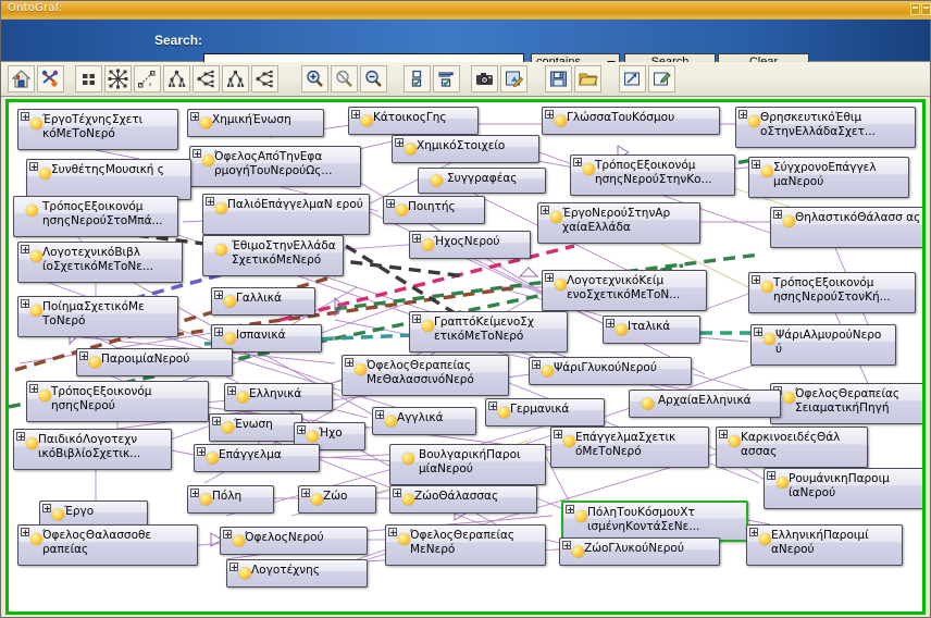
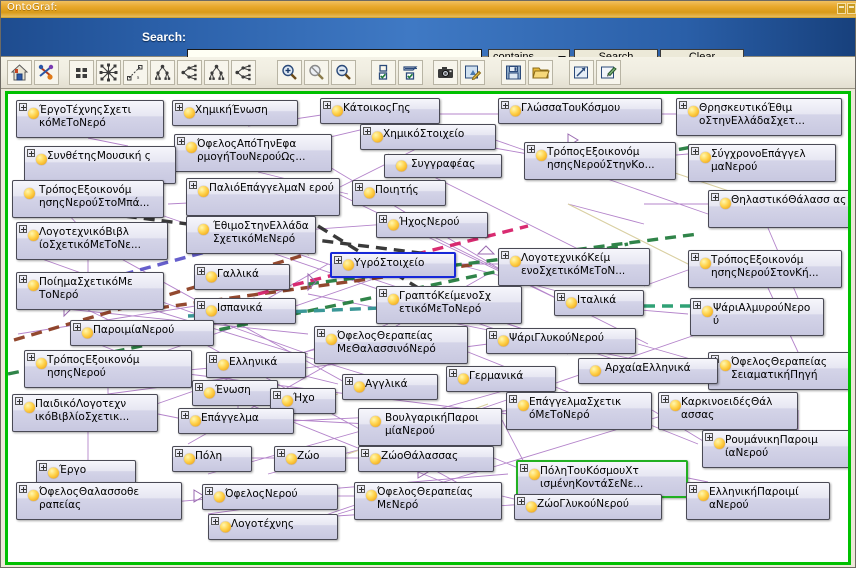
  OntoGraf:
  Search:
  ΈργοΤέχνηςΣχετι κόΜεΤοΝερό
  ΧημικήΈνωση
  ΚάτοικοςΓης
  ΓλώσσαΤουΚόσμου
  ΘρησκευτικόΈθιμ οΣτηνΕλλάδαΣχετ...
  ΌφελοςΑπόΤηνΕφα ρμογήΤουΝερούΩς...
  ΧημικόΣτοιχείο
  ΣύγχρονοΕπάγγελ μαΝερού
  ΣυνθέτηςΜουσική ς
  ΤρόποςΕξοικονόμ ησηςΝερούΣτηνΚο...
  Συγγραφέας
  ΠαλιόΕπάγγελμαΝ ερού
  ΤρόποςΕξοικονόμ ησηςΝερούΣτοΜπά...
  Ποιητής
  ΘηλαστικόΘάλασσ ας
- ΈργοΝερούΣτηνΑρ χαίαΕλλάδα
  ΈθιμοΣτηνΕλλάδα ΣχετικόΜεΝερό
  ΉχοςΝερού
  ΛογοτεχνικόΒιβλ ίοΣχετικόΜεΤοΝε...
  ΛογοτεχνικόΚείμ ενοΣχετικόΜεΤοΝ...
  ΤρόποςΕξοικονόμ ησηςΝερούΣτονΚή...
+ ΥγρόΣτοιχείο
  Γαλλικά
  ΠοίημαΣχετικόΜε ΤοΝερό
  ΓραπτόΚείμενοΣχ ετικόΜεΤοΝερό
  Ιταλικά
  Ισπανικά
  ΨάριΑλμυρούΝερο ύ
  ΠαροιμίαΝερού
  ΌφελοςΘεραπείας ΜεΘαλασσινόΝερό
  ΨάριΓλυκούΝερού
  ΌφελοςΘεραπείας ΣειαματικήΠηγή
  ΤρόποςΕξοικονόμ ησηςΝερού
  Ελληνικά
  ΑρχαίαΕλληνικά
  Αγγλικά
  Γερμανικά
  Ένωση
  Ήχο
  ΕπάγγελμαΣχετικ όΜεΤοΝερό
  ΚαρκινοειδέςΘάλ ασσας
  ΠαιδικόΛογοτεχν ικόΒιβλίοΣχετικ...
  Επάγγελμα
  ΒουλγαρικήΠαροι μίαΝερού
  ΡουμάνικηΠαροιμ ίαΝερού
  Πόλη
  Ζώο
  ΖώοΘάλασσας
  ΠόληΤουΚόσμουΧτ ισμένηΚοντάΣεΝε...
  Έργο
  ΌφελοςΝερού
  ΌφελοςΘεραπείας ΜεΝερό
  ΌφελοςΘαλασσοθε ραπείας
  ΕλληνικήΠαροιμί αΝερού
  ΖώοΓλυκούΝερού
  Λογοτέχνης
